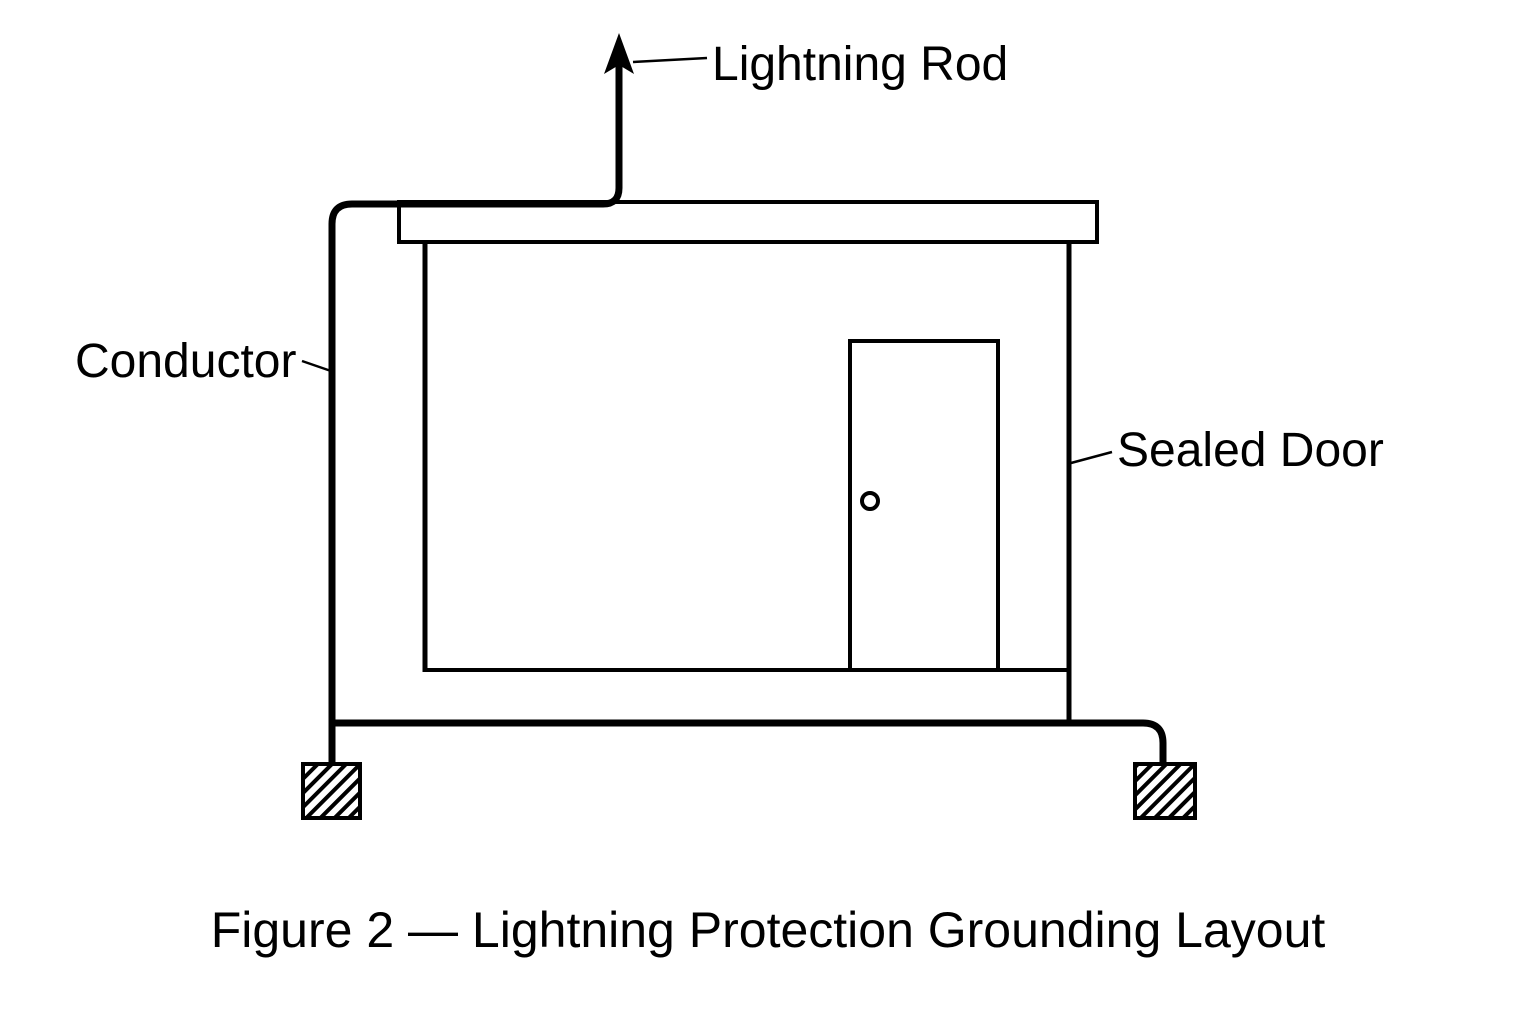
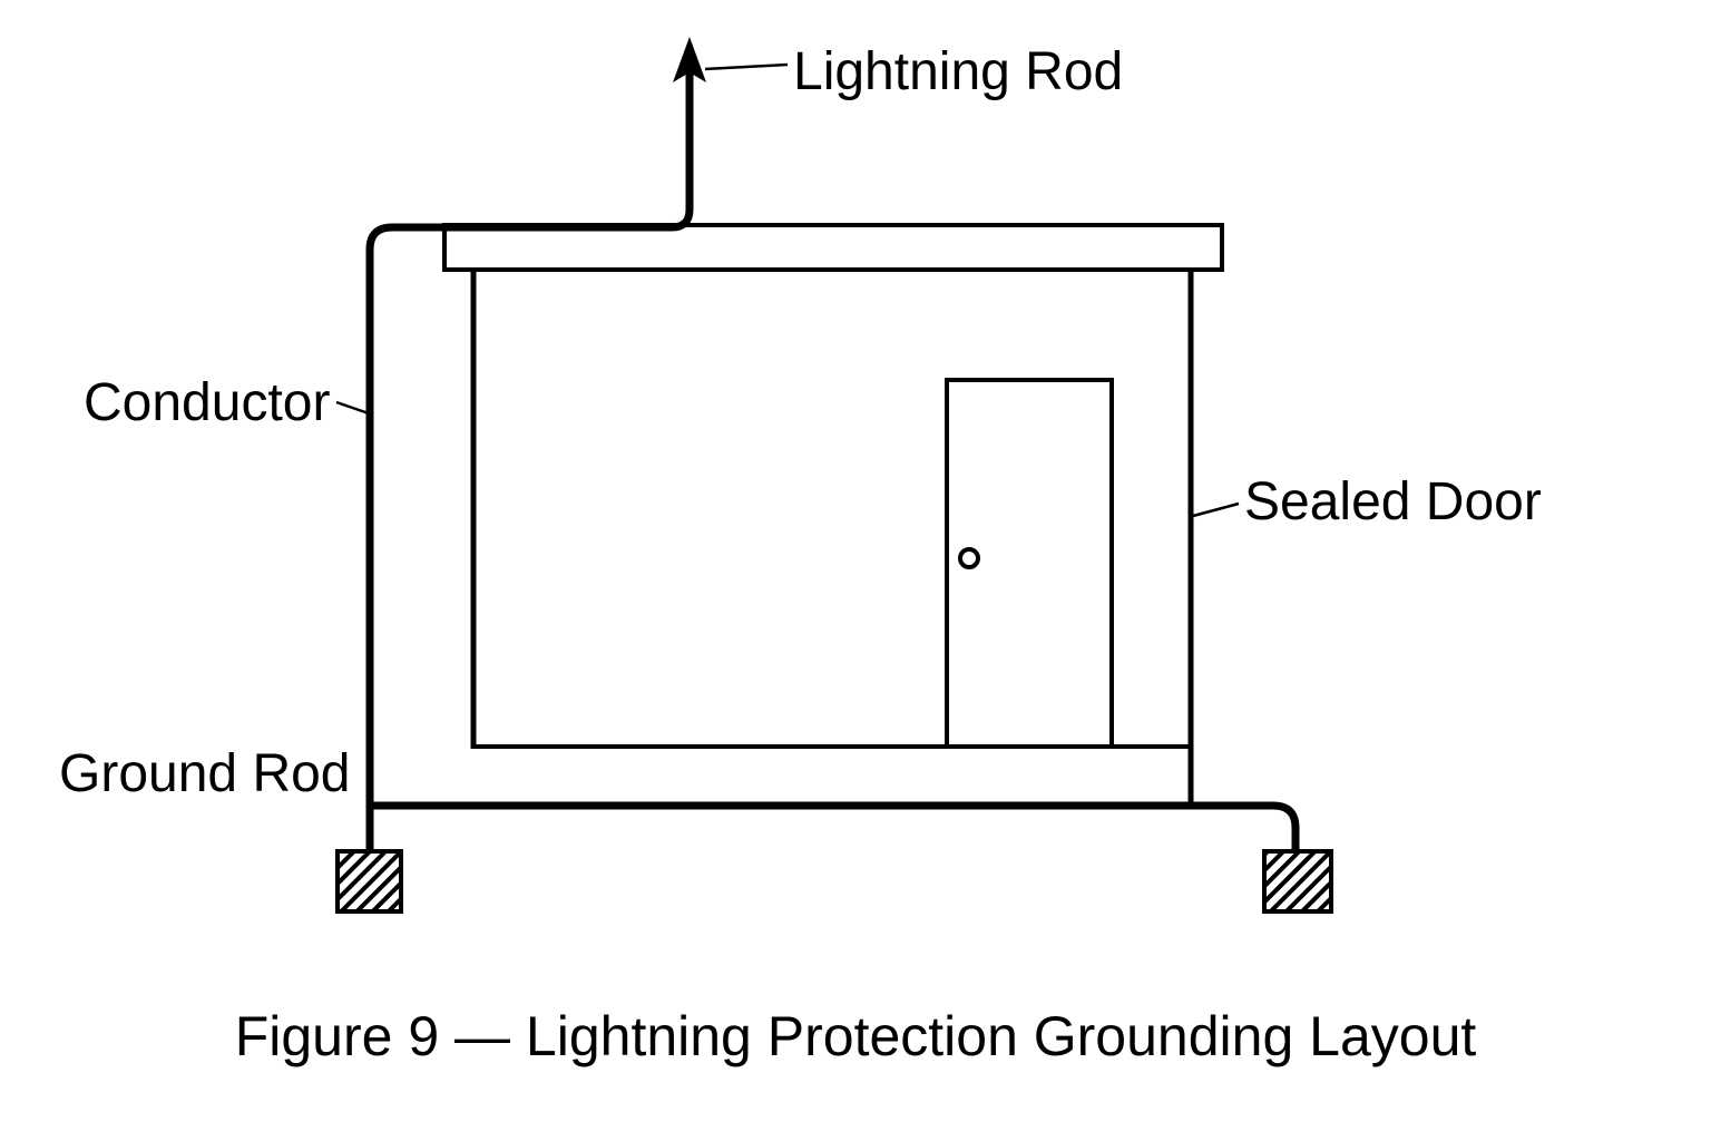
  Lightning Rod
  Conductor
  Sealed Door
+ Ground Rod
- Figure 2 — Lightning Protection Grounding Layout
+ Figure 9 — Lightning Protection Grounding Layout
